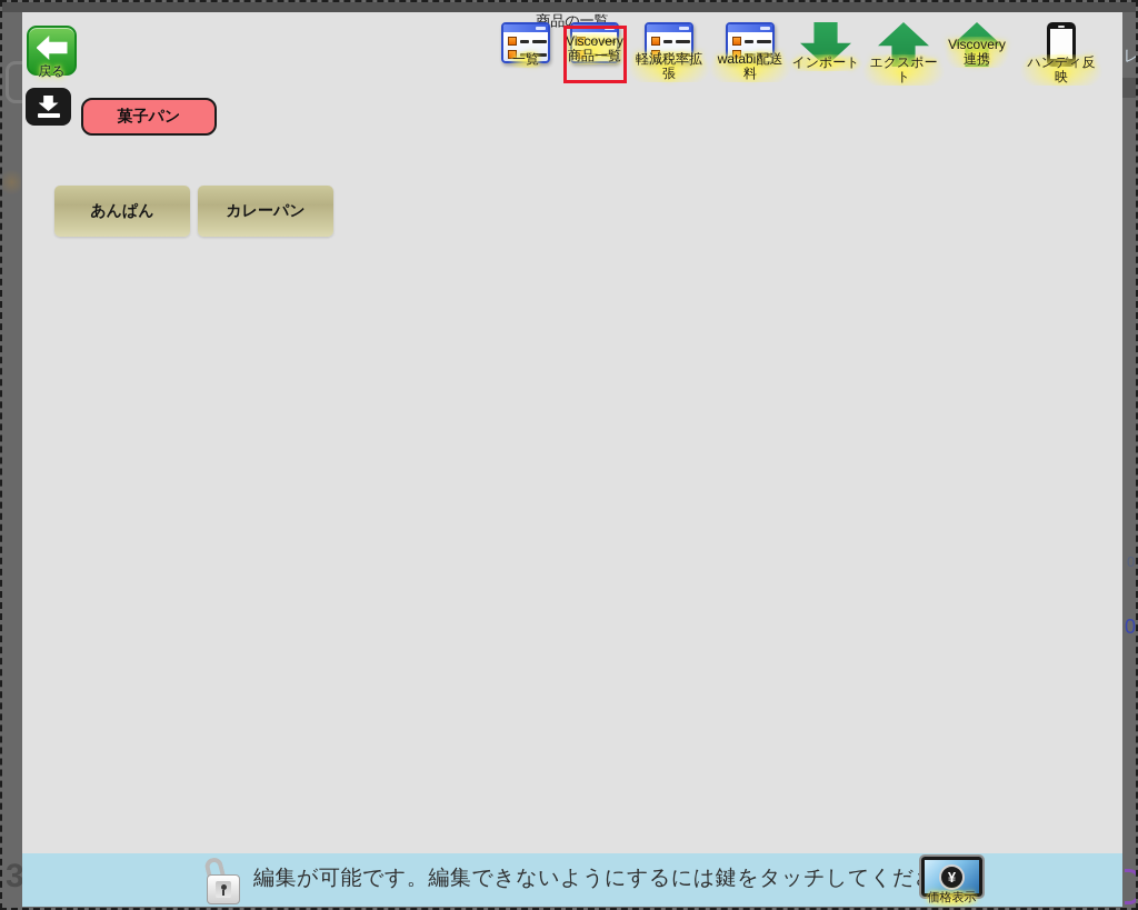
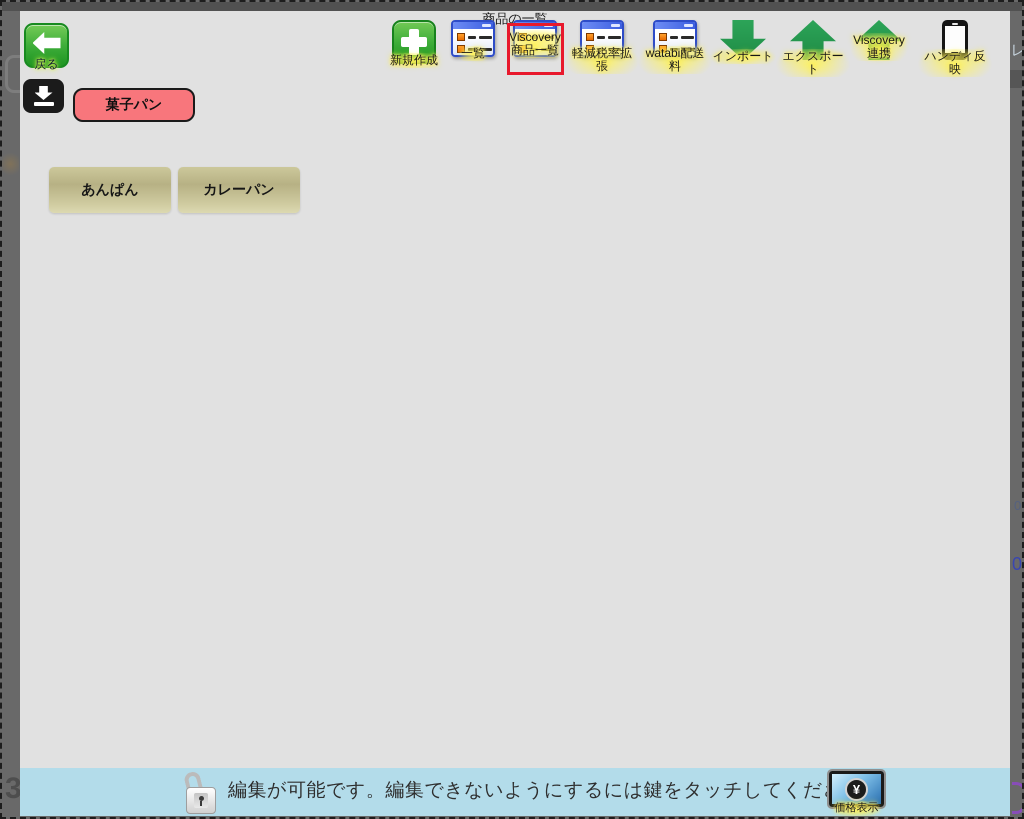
  3
  レ
  0
  商品の一覧
  戻る
+ 新規作成
  一覧
  Viscovery
  商品一覧
  軽減税率拡張
  watabi配送料
  インポート
  エクスポート
  Viscovery
  連携
  ハンディ反映
  菓子パン
  あんぱん
  カレーパン
  編集が可能です。編集できないようにするには鍵をタッチしてくだ
  ¥
  価格表示
